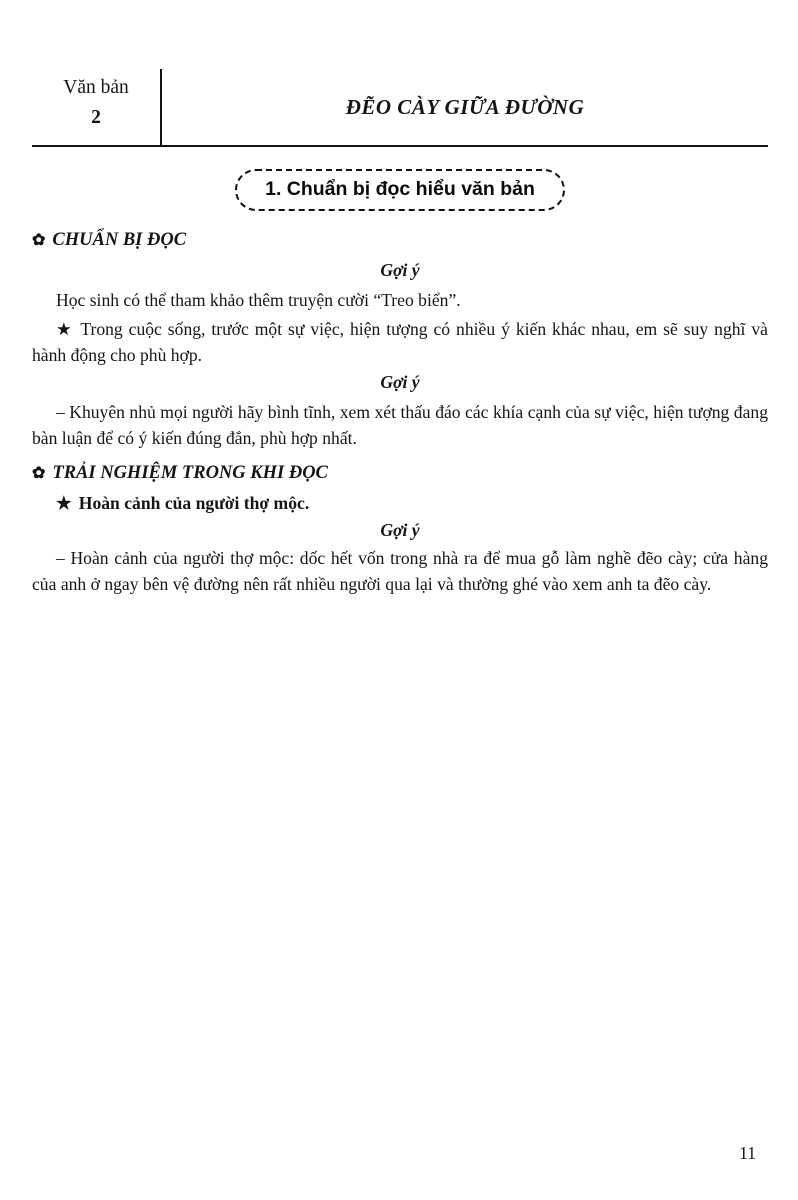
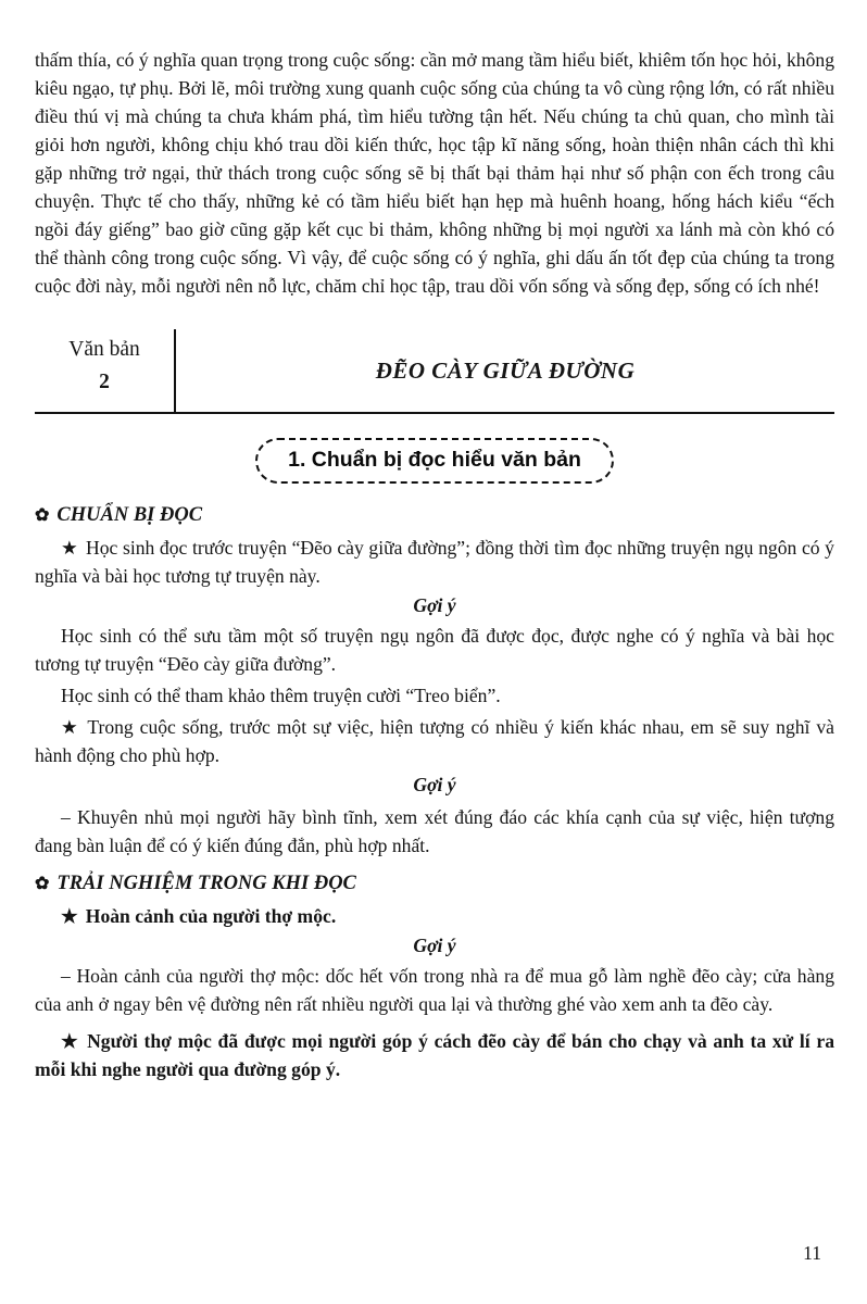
+ thấm thía, có ý nghĩa quan trọng trong cuộc sống: cần mở mang tầm hiểu biết, khiêm tốn học hỏi, không kiêu ngạo, tự phụ. Bởi lẽ, môi trường xung quanh cuộc sống của chúng ta vô cùng rộng lớn, có rất nhiều điều thú vị mà chúng ta chưa khám phá, tìm hiểu tường tận hết. Nếu chúng ta chủ quan, cho mình tài giỏi hơn người, không chịu khó trau dồi kiến thức, học tập kĩ năng sống, hoàn thiện nhân cách thì khi gặp những trở ngại, thử thách trong cuộc sống sẽ bị thất bại thảm hại như số phận con ếch trong câu chuyện. Thực tế cho thấy, những kẻ có tầm hiểu biết hạn hẹp mà huênh hoang, hống hách kiểu “ếch ngồi đáy giếng” bao giờ cũng gặp kết cục bi thảm, không những bị mọi người xa lánh mà còn khó có thể thành công trong cuộc sống. Vì vậy, để cuộc sống có ý nghĩa, ghi dấu ấn tốt đẹp của chúng ta trong cuộc đời này, mỗi người nên nỗ lực, chăm chỉ học tập, trau dồi vốn sống và sống đẹp, sống có ích nhé!
  Văn bản
  2
  ĐẼO CÀY GIỮA ĐƯỜNG
  1. Chuẩn bị đọc hiểu văn bản
  ✿ CHUẨN BỊ ĐỌC
+ ★ Học sinh đọc trước truyện “Đẽo cày giữa đường”; đồng thời tìm đọc những truyện ngụ ngôn có ý nghĩa và bài học tương tự truyện này.
  Gợi ý
+ Học sinh có thể sưu tầm một số truyện ngụ ngôn đã được đọc, được nghe có ý nghĩa và bài học tương tự truyện “Đẽo cày giữa đường”.
  Học sinh có thể tham khảo thêm truyện cười “Treo biển”.
  ★ Trong cuộc sống, trước một sự việc, hiện tượng có nhiều ý kiến khác nhau, em sẽ suy nghĩ và hành động cho phù hợp.
  Gợi ý
- – Khuyên nhủ mọi người hãy bình tĩnh, xem xét thấu đáo các khía cạnh của sự việc, hiện tượng đang bàn luận để có ý kiến đúng đắn, phù hợp nhất.
+ – Khuyên nhủ mọi người hãy bình tĩnh, xem xét đúng đáo các khía cạnh của sự việc, hiện tượng đang bàn luận để có ý kiến đúng đắn, phù hợp nhất.
  ✿ TRẢI NGHIỆM TRONG KHI ĐỌC
  ★ Hoàn cảnh của người thợ mộc.
  Gợi ý
  – Hoàn cảnh của người thợ mộc: dốc hết vốn trong nhà ra để mua gỗ làm nghề đẽo cày; cửa hàng của anh ở ngay bên vệ đường nên rất nhiều người qua lại và thường ghé vào xem anh ta đẽo cày.
+ ★ Người thợ mộc đã được mọi người góp ý cách đẽo cày để bán cho chạy và anh ta xử lí ra mỗi khi nghe người qua đường góp ý.
  11
